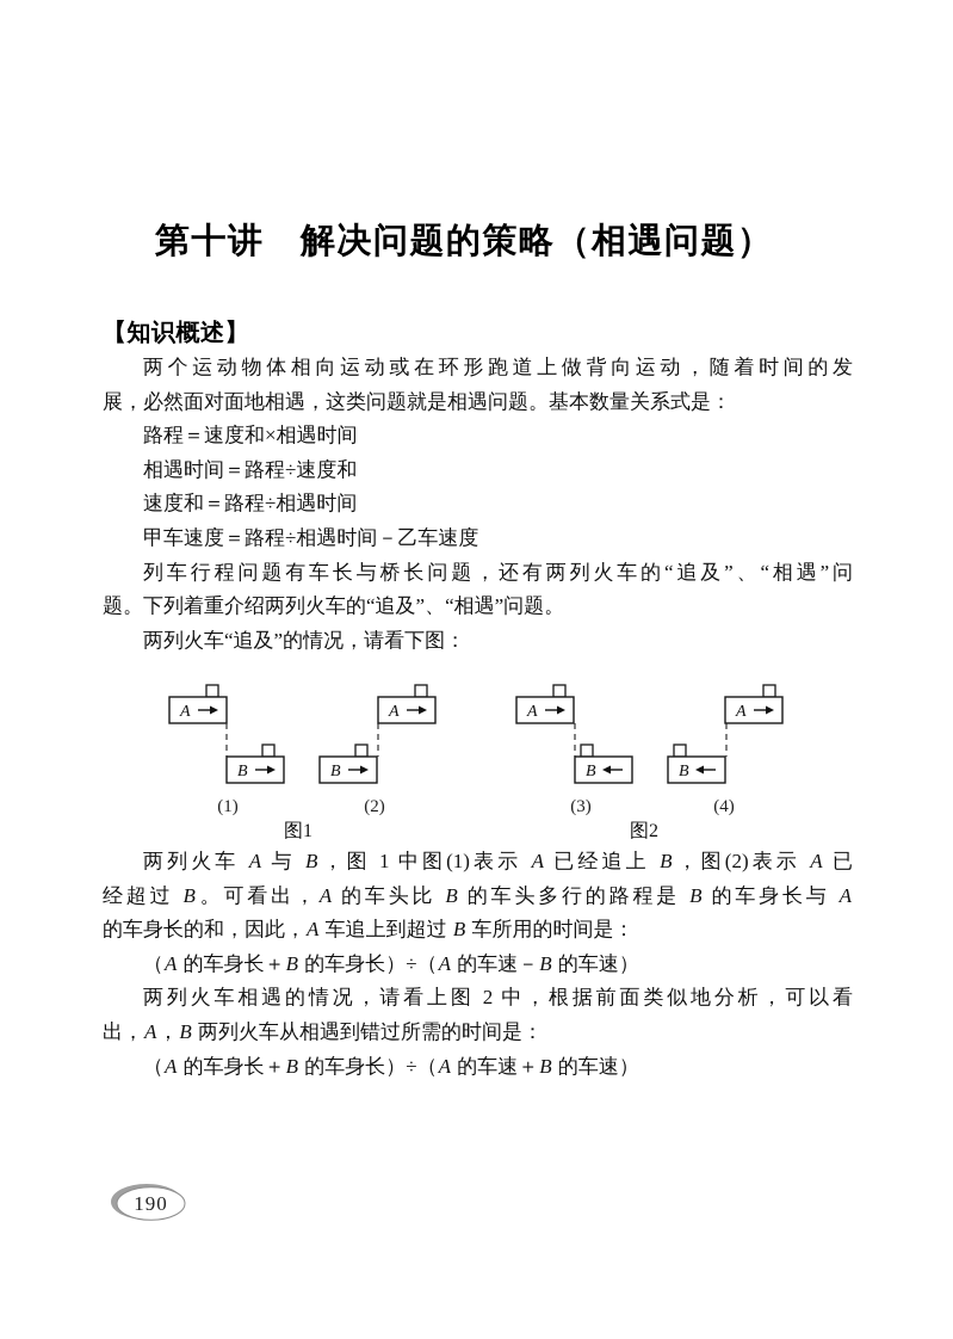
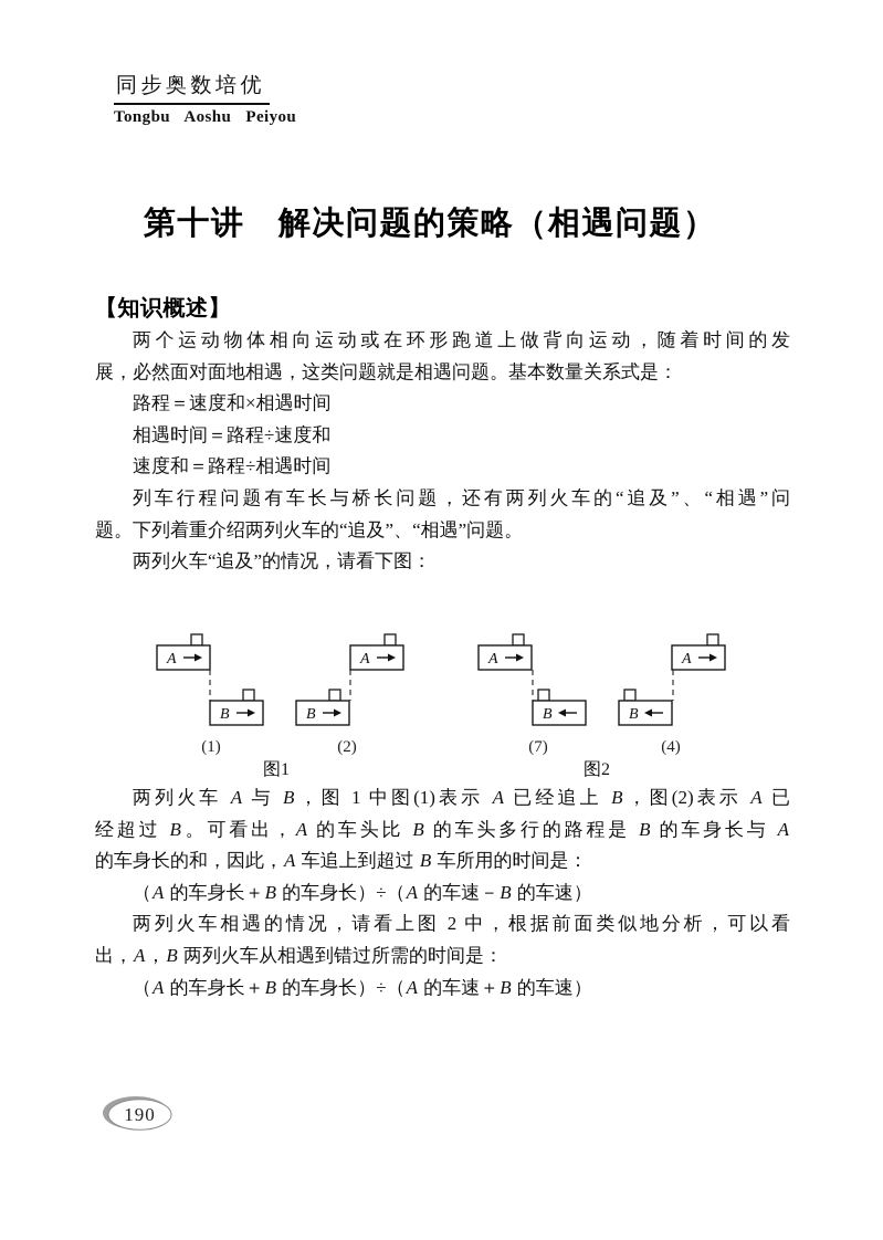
+ 同步奥数培优
+ Tongbu Aoshu Peiyou
  第十讲 解决问题的策略（相遇问题）
  【知识概述】
  两个运动物体相向运动或在环形跑道上做背向运动，随着时间的发
  展，必然面对面地相遇，这类问题就是相遇问题。基本数量关系式是：
  路程＝速度和×相遇时间
  相遇时间＝路程÷速度和
  速度和＝路程÷相遇时间
- 甲车速度＝路程÷相遇时间－乙车速度
  列车行程问题有车长与桥长问题，还有两列火车的“追及”、“相遇”问
  题。下列着重介绍两列火车的“追及”、“相遇”问题。
  两列火车“追及”的情况，请看下图：
  A
  B
  (1)
  B
  A
  (2)
  图1
  A
  B
- (3)
+ (7)
  B
  A
  (4)
  图2
  两列火车 A 与 B，图 1 中图(1)表示 A 已经追上 B，图(2)表示 A 已
  经超过 B。可看出，A 的车头比 B 的车头多行的路程是 B 的车身长与 A
  的车身长的和，因此，A 车追上到超过 B 车所用的时间是：
  （A 的车身长＋B 的车身长）÷（A 的车速－B 的车速）
  两列火车相遇的情况，请看上图 2 中，根据前面类似地分析，可以看
  出，A，B 两列火车从相遇到错过所需的时间是：
  （A 的车身长＋B 的车身长）÷（A 的车速＋B 的车速）
  190
